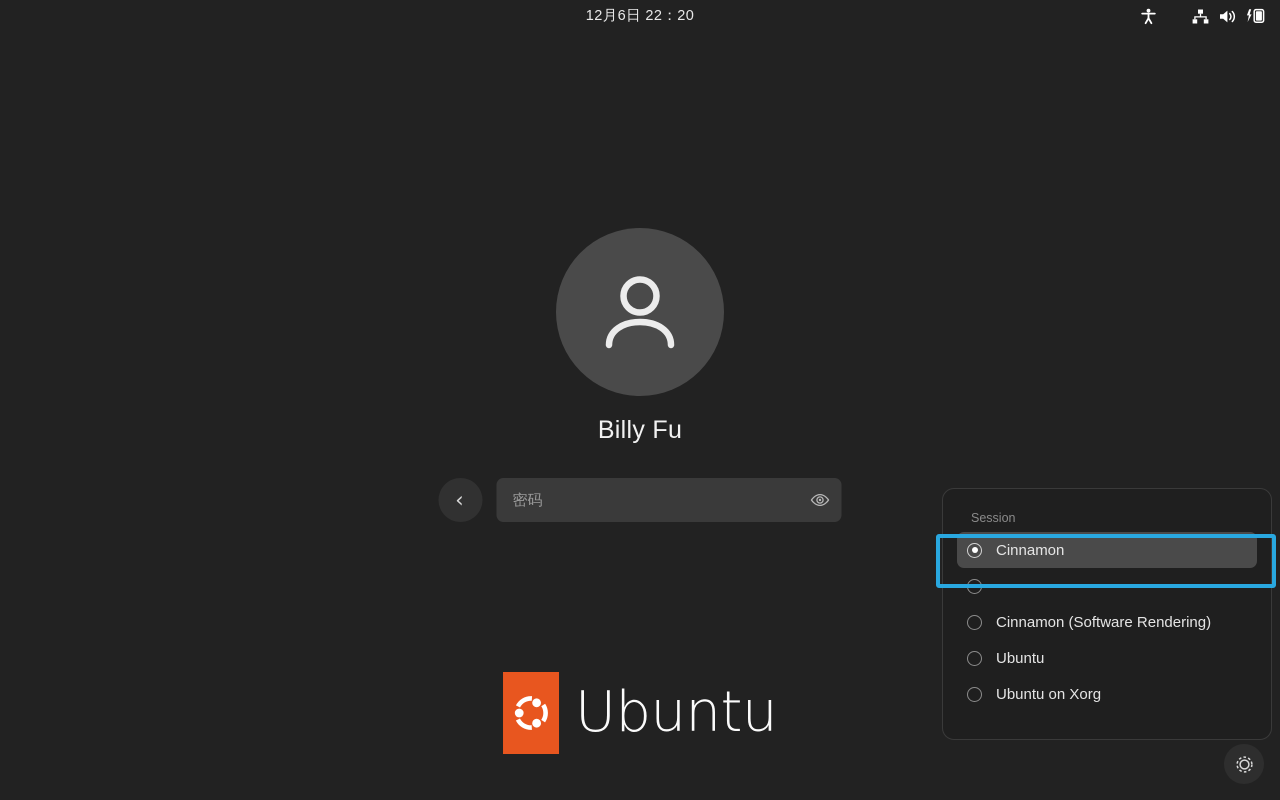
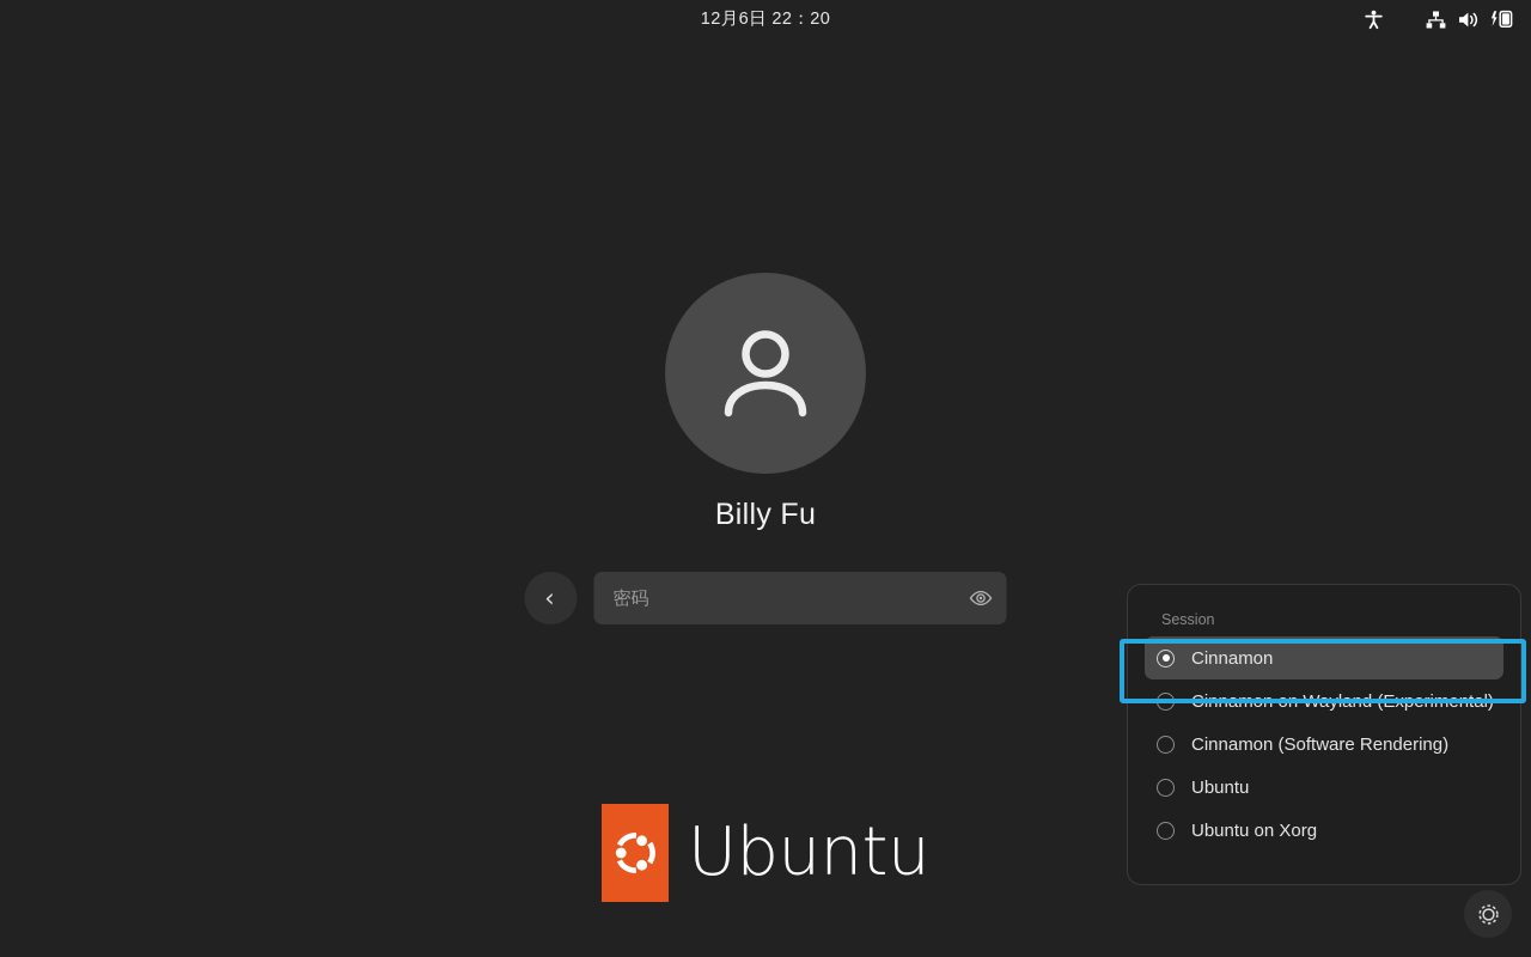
  12月6日 22：20
  Billy Fu
  ‹
  密码
  Ubuntu
  Session
  Cinnamon
+ Cinnamon on Wayland (Experimental)
  Cinnamon (Software Rendering)
  Ubuntu
  Ubuntu on Xorg
